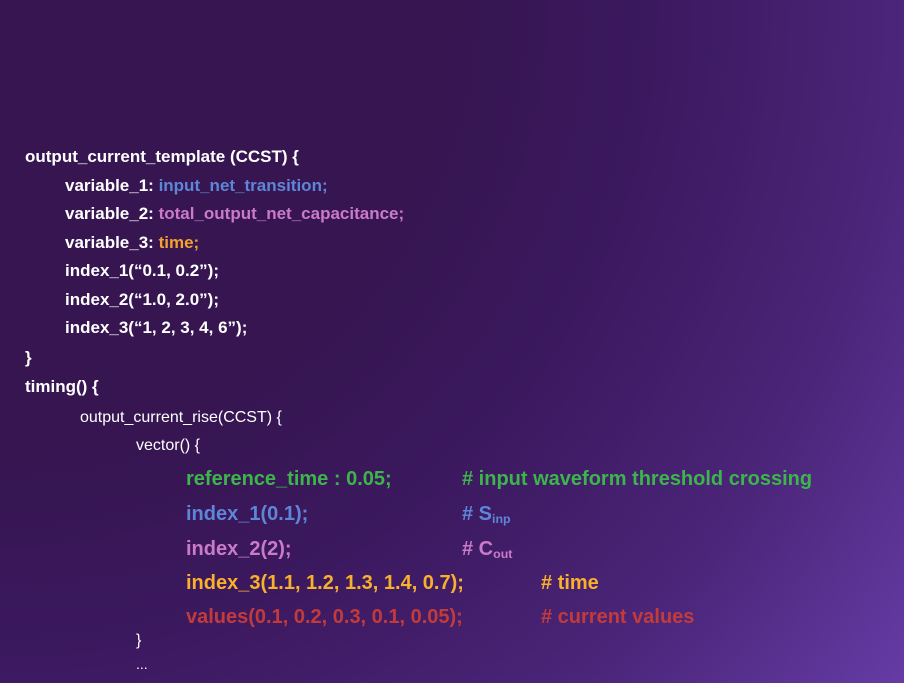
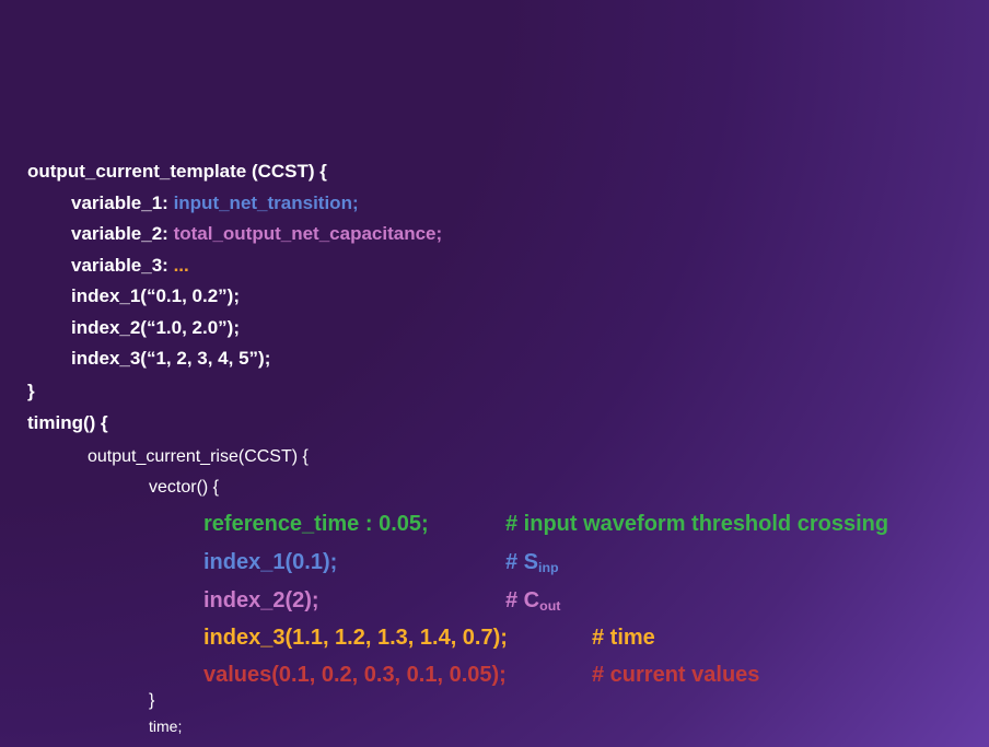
  output_current_template (CCST) {
  variable_1: input_net_transition;
  variable_2: total_output_net_capacitance;
- variable_3: time;
+ variable_3: ...
  index_1(“0.1, 0.2”);
  index_2(“1.0, 2.0”);
- index_3(“1, 2, 3, 4, 6”);
+ index_3(“1, 2, 3, 4, 5”);
  }
  timing() {
  output_current_rise(CCST) {
  vector() {
  reference_time : 0.05;
  # input waveform threshold crossing
  index_1(0.1);
  # Sinp
  index_2(2);
  # Cout
  index_3(1.1, 1.2, 1.3, 1.4, 0.7);
  # time
  values(0.1, 0.2, 0.3, 0.1, 0.05);
  # current values
  }
- ...
+ time;
